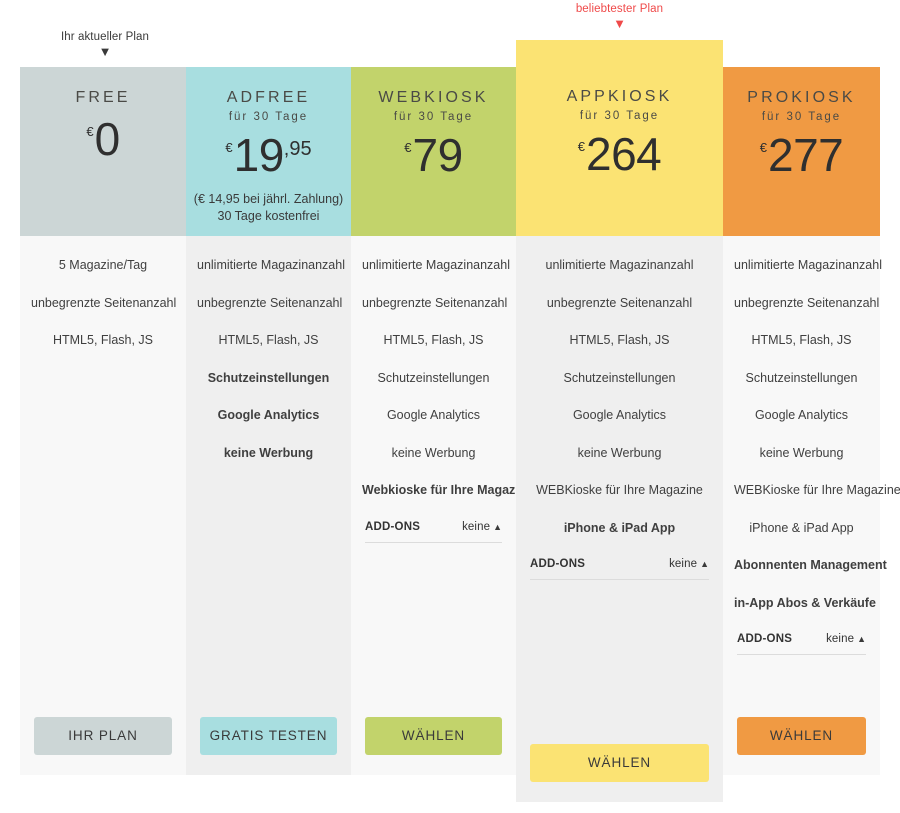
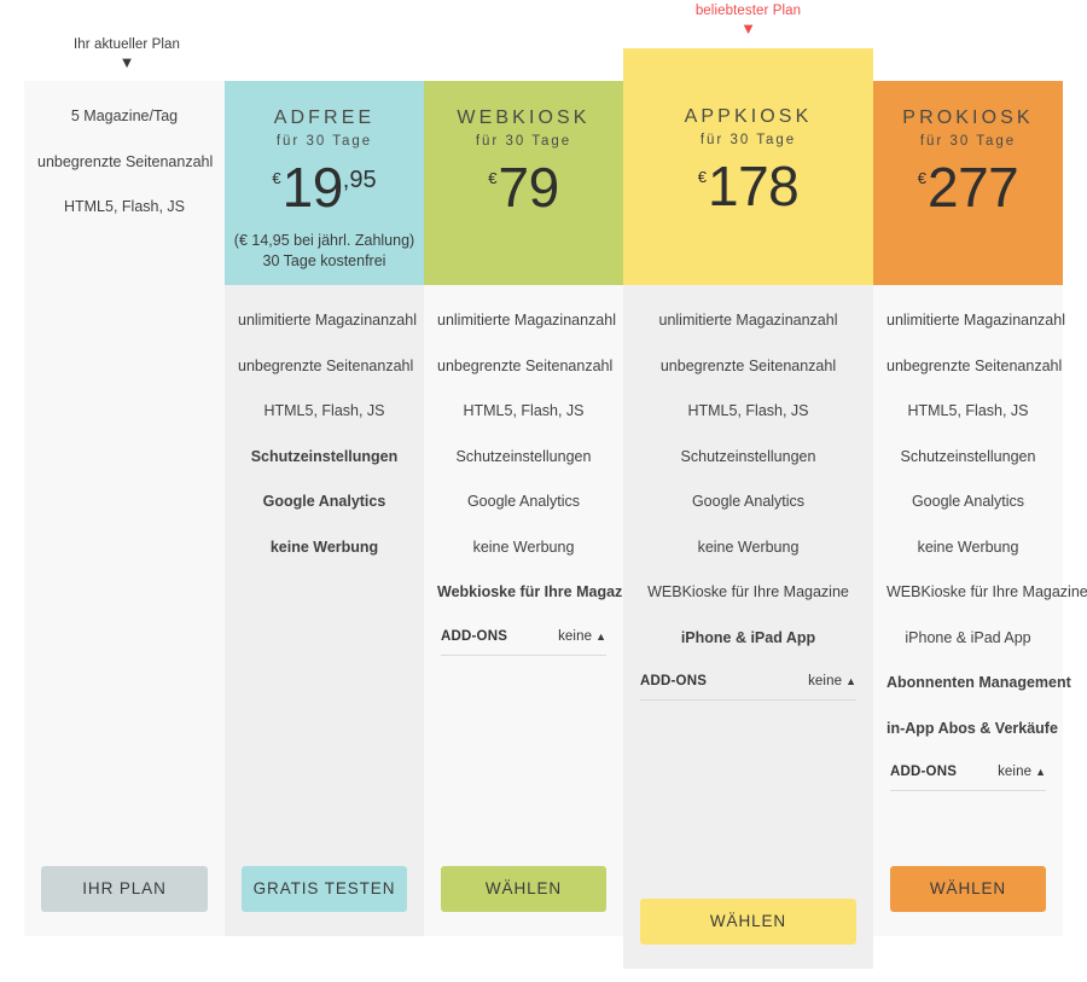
  Ihr aktueller Plan
  ▼
  beliebtester Plan
  ▼
- FREE
- €0
  5 Magazine/Tag
  unbegrenzte Seitenanzahl
  HTML5, Flash, JS
  IHR PLAN
  ADFREE
  für 30 Tage
  €19,95
  (€ 14,95 bei jährl. Zahlung)
  30 Tage kostenfrei
  unlimitierte Magazinanzahl
  unbegrenzte Seitenanzahl
  HTML5, Flash, JS
  Schutzeinstellungen
  Google Analytics
  keine Werbung
  GRATIS TESTEN
  WEBKIOSK
  für 30 Tage
  €79
  unlimitierte Magazinanzahl
  unbegrenzte Seitenanzahl
  HTML5, Flash, JS
  Schutzeinstellungen
  Google Analytics
  keine Werbung
  Webkioske für Ihre Magaz
  ADD-ONS
  keine ▲
  WÄHLEN
  APPKIOSK
  für 30 Tage
- €264
+ €178
  unlimitierte Magazinanzahl
  unbegrenzte Seitenanzahl
  HTML5, Flash, JS
  Schutzeinstellungen
  Google Analytics
  keine Werbung
  WEBKioske für Ihre Magazine
  iPhone & iPad App
  ADD-ONS
  keine ▲
  WÄHLEN
  PROKIOSK
  für 30 Tage
  €277
  unlimitierte Magazinanzahl
  unbegrenzte Seitenanzahl
  HTML5, Flash, JS
  Schutzeinstellungen
  Google Analytics
  keine Werbung
  WEBKioske für Ihre Magazine
  iPhone & iPad App
  Abonnenten Management
  in-App Abos & Verkäufe
  ADD-ONS
  keine ▲
  WÄHLEN
